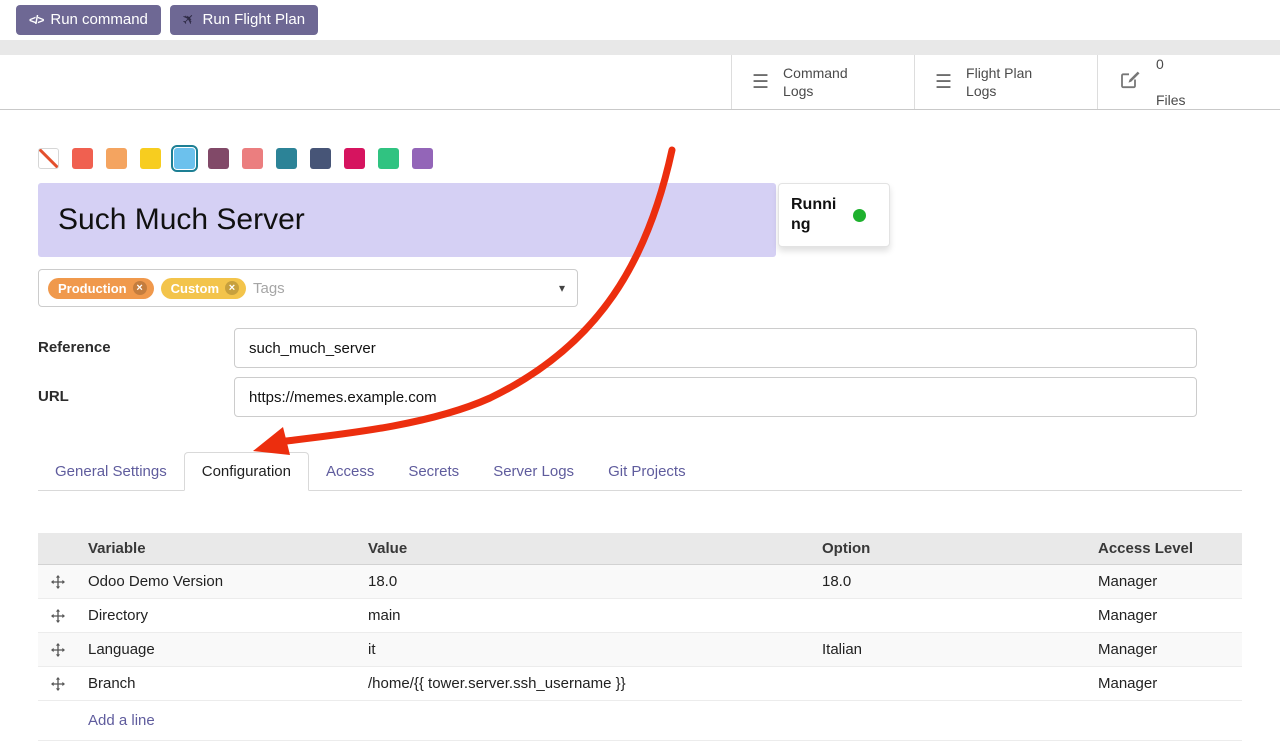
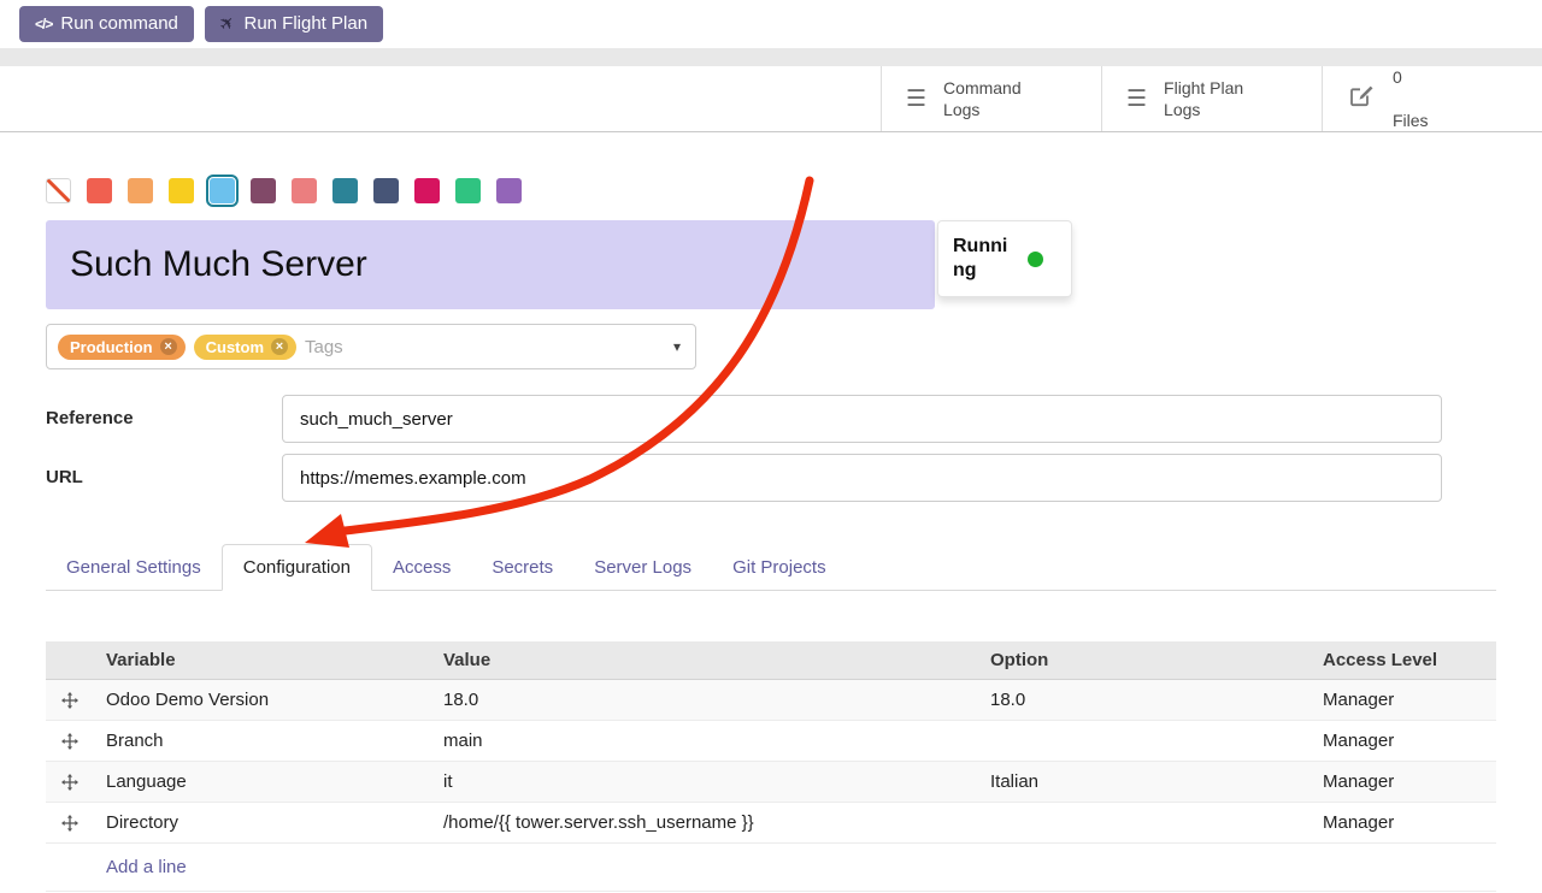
  </>
  Run command
  Run Flight Plan
  ☰
  Command
  Logs
  ☰
  Flight Plan
  Logs
  0
  Files
  Such Much Server
  Running
  Production
  ×
  Custom
  ×
  Tags
  ▾
  Reference
  such_much_server
  URL
  https://memes.example.com
  General Settings
  Configuration
  Access
  Secrets
  Server Logs
  Git Projects
  Variable
  Value
  Option
  Access Level
  Odoo Demo Version
  18.0
  18.0
  Manager
- Directory
+ Branch
  main
  Manager
  Language
  it
  Italian
  Manager
- Branch
+ Directory
  /home/{{ tower.server.ssh_username }}
  Manager
  Add a line
